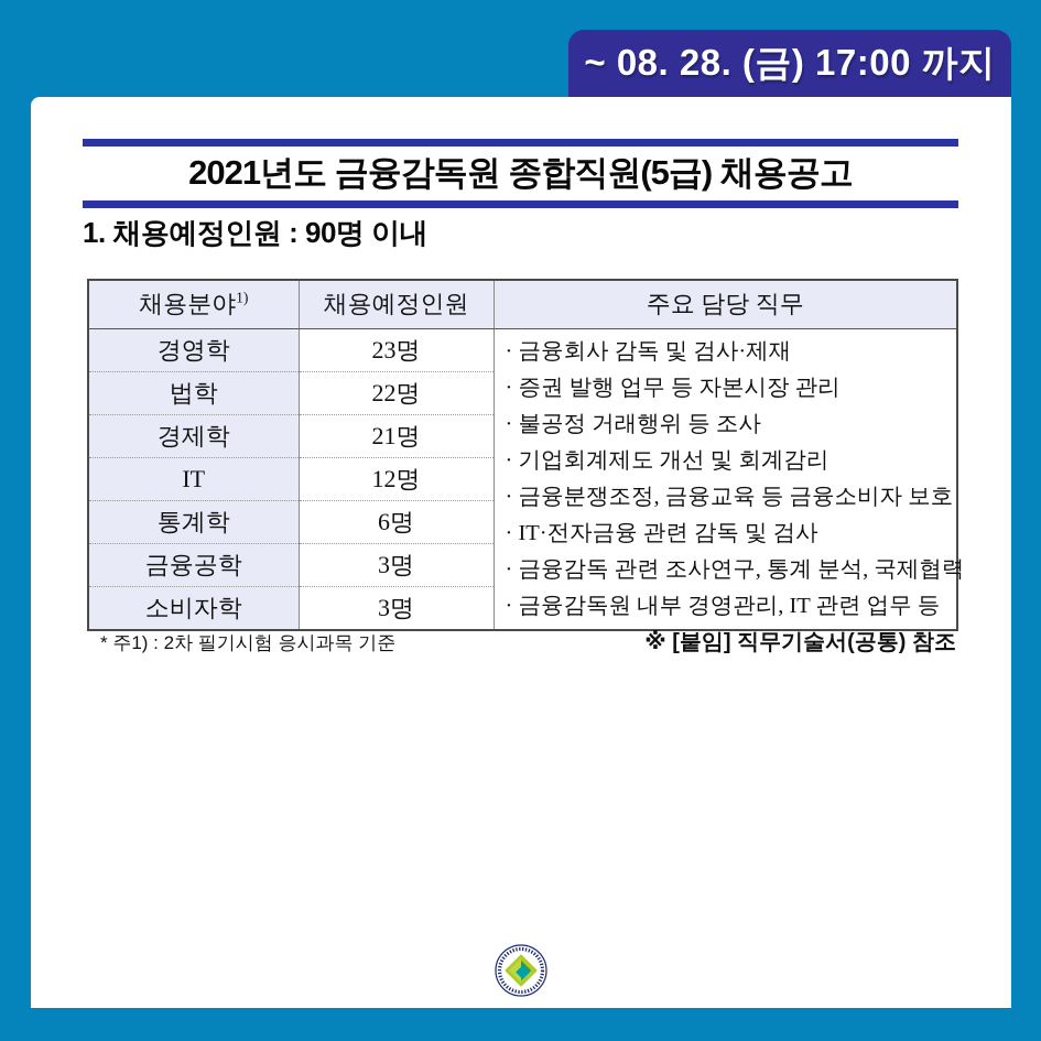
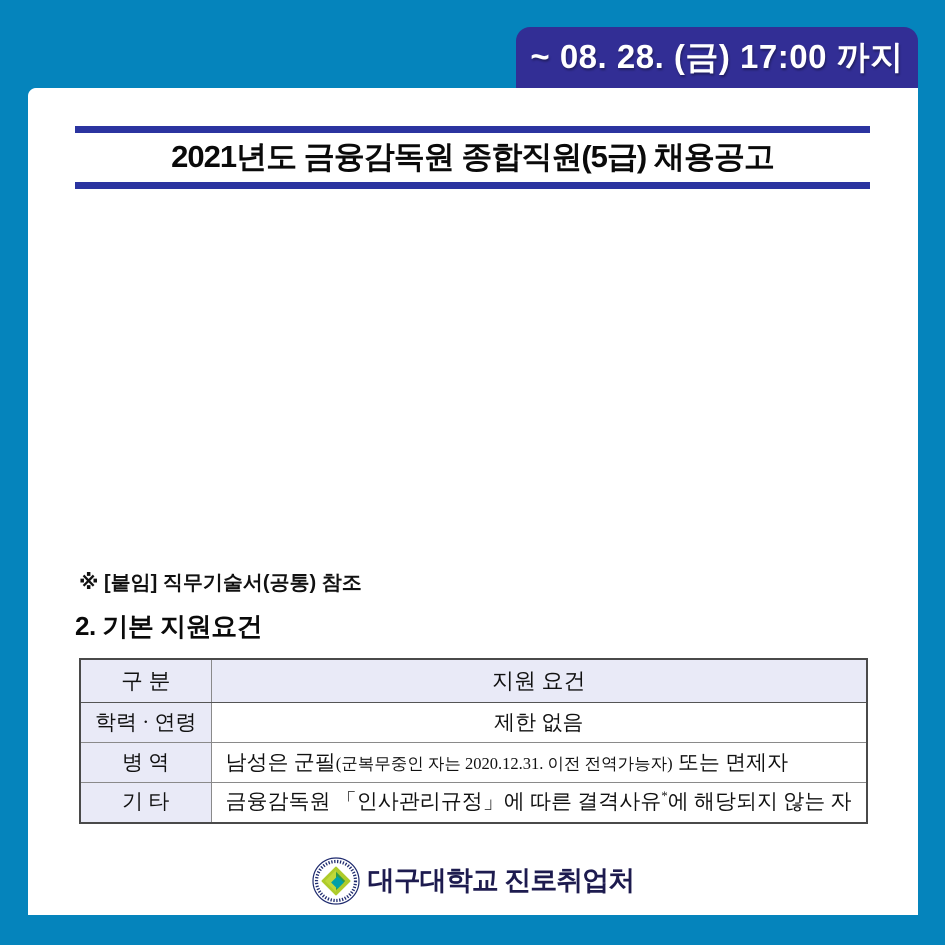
  ~ 08. 28. (금) 17:00 까지
  2021년도 금융감독원 종합직원(5급) 채용공고
- 1. 채용예정인원 : 90명 이내
- 채용분야1)	채용예정인원	주요 담당 직무
- 경영학	23명	· 금융회사 감독 및 검사·제재 · 증권 발행 업무 등 자본시장 관리 · 불공정 거래행위 등 조사 · 기업회계제도 개선 및 회계감리 · 금융분쟁조정, 금융교육 등 금융소비자 보호 · IT·전자금융 관련 감독 및 검사 · 금융감독 관련 조사연구, 통계 분석, 국제협력 · 금융감독원 내부 경영관리, IT 관련 업무 등
- 법학	22명
- 경제학	21명
- IT	12명
- 통계학	6명
- 금융공학	3명
- 소비자학	3명
- * 주1) : 2차 필기시험 응시과목 기준
  ※ [붙임] 직무기술서(공통) 참조
+ 2. 기본 지원요건
+ 구 분	지원 요건
+ 학력 · 연령	제한 없음
+ 병 역	남성은 군필(군복무중인 자는 2020.12.31. 이전 전역가능자) 또는 면제자
+ 기 타	금융감독원 「인사관리규정」에 따른 결격사유*에 해당되지 않는 자
+ 대구대학교 진로취업처
